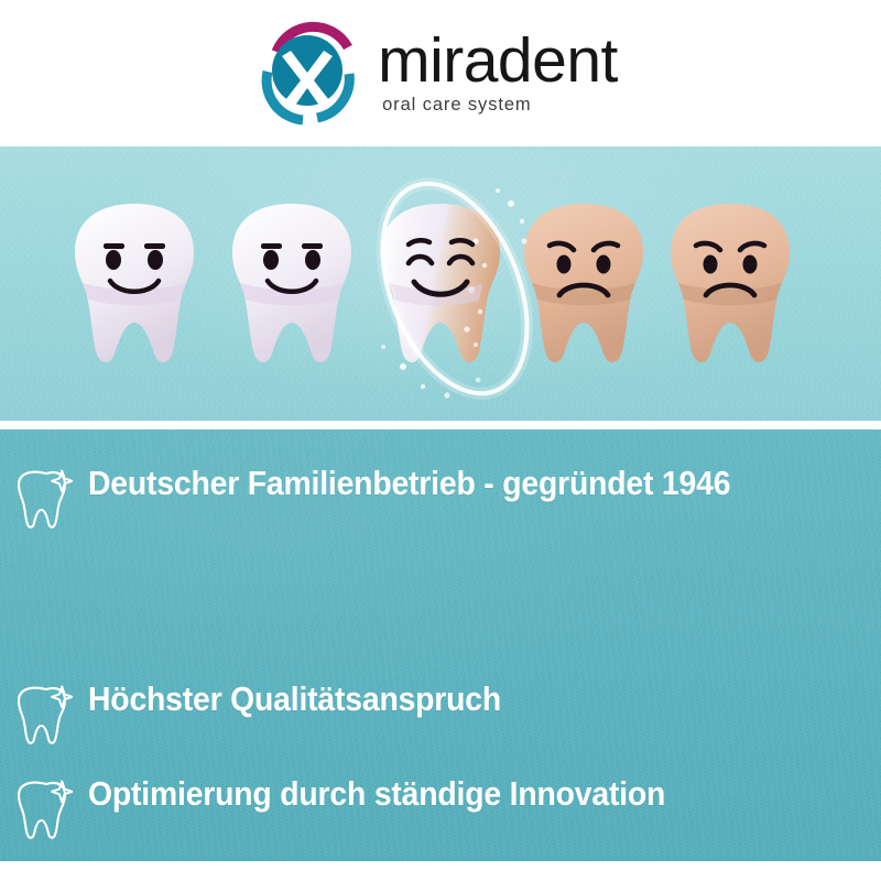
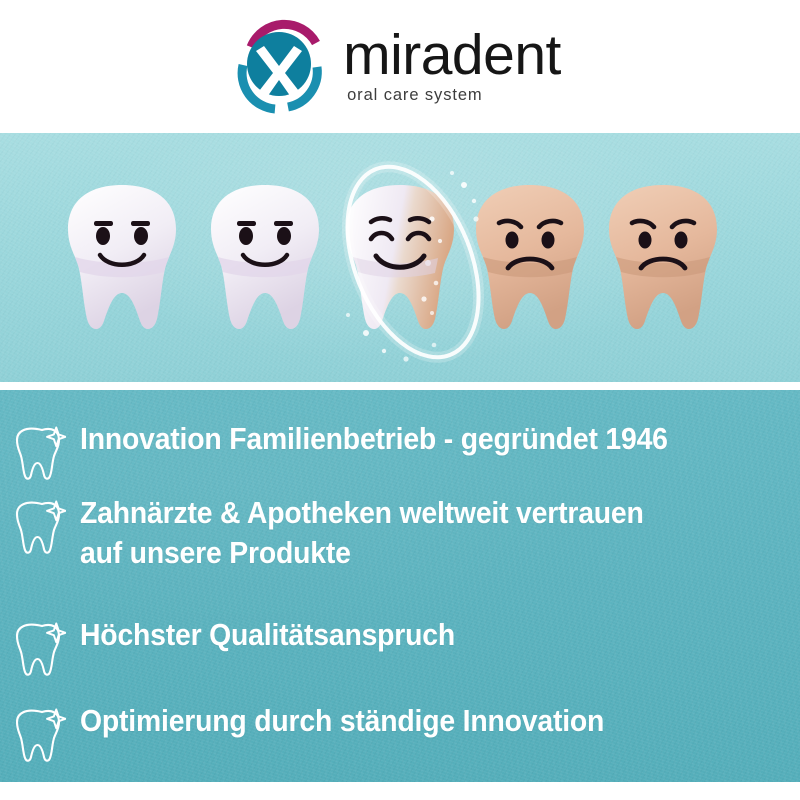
  miradent
  oral care system
- Deutscher Familienbetrieb - gegründet 1946
+ Innovation Familienbetrieb - gegründet 1946
+ Zahnärzte & Apotheken weltweit vertrauen
+ auf unsere Produkte
  Höchster Qualitätsanspruch
  Optimierung durch ständige Innovation
